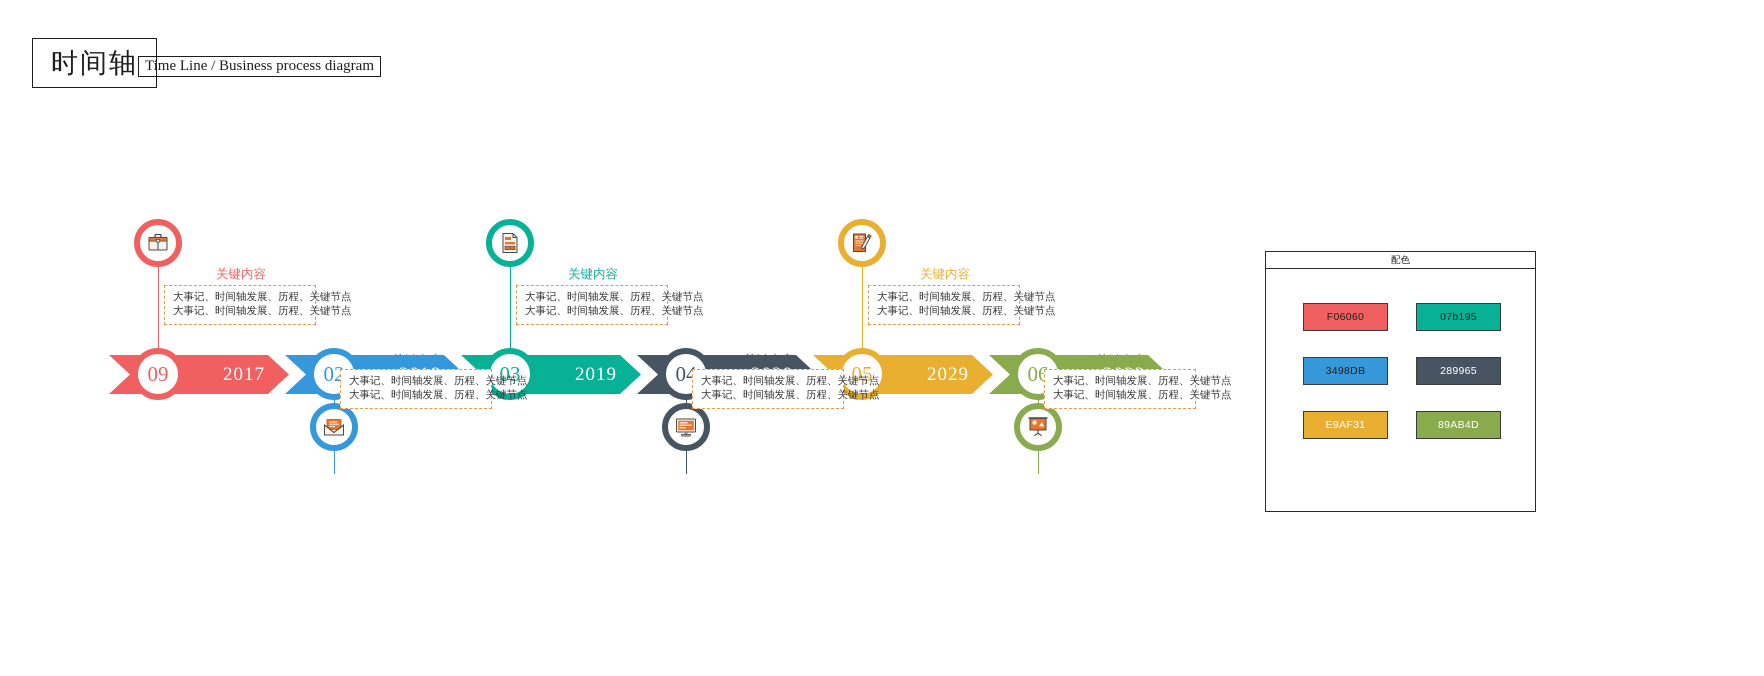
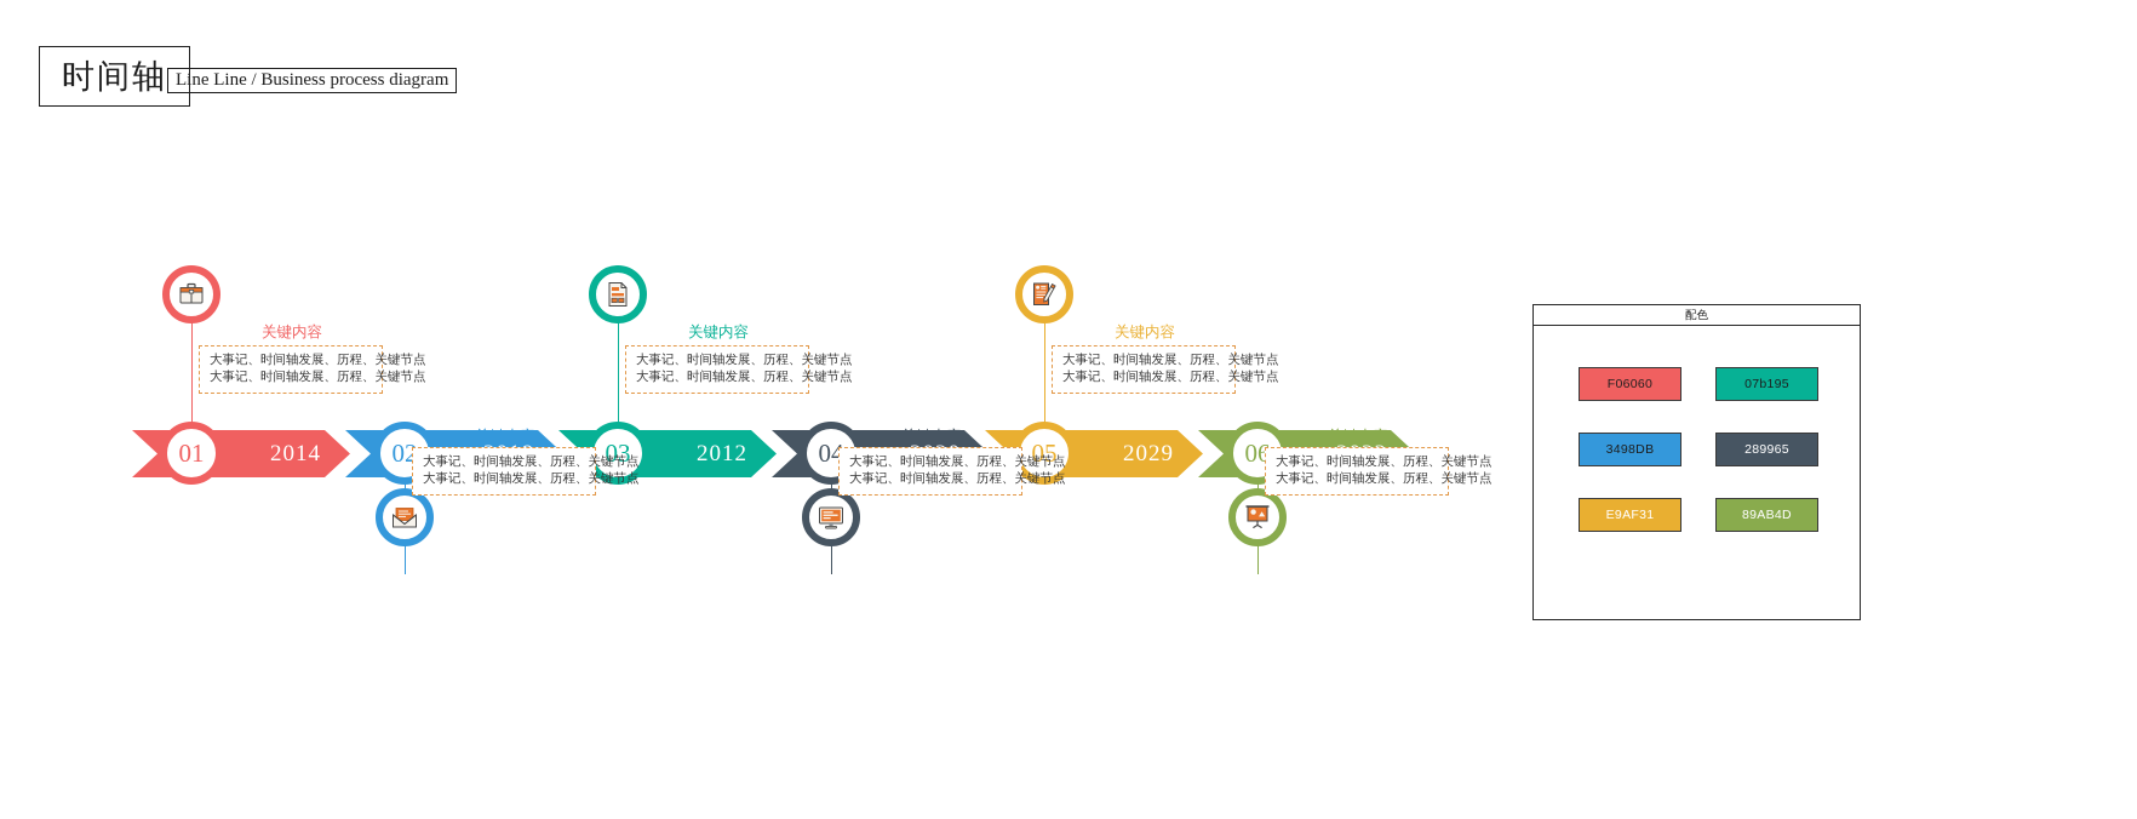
  时间轴
- Time Line / Business process diagram
+ Line Line / Business process diagram
- 2017
+ 2014
- 09
+ 01
  关键内容
  大事记、时间轴发展、历程、关键节点
  大事记、时间轴发展、历程、关键节点
  大事记、时间轴发展、历程、关键节点
  大事记、时间轴发展、历程、关键节点
- 2019
+ 2012
  03
  关键内容
  大事记、时间轴发展、历程、关键节点
  大事记、时间轴发展、历程、关键节点
  大事记、时间轴发展、历程、关键节点
  大事记、时间轴发展、历程、关键节点
  2029
  05
  关键内容
  大事记、时间轴发展、历程、关键节点
  大事记、时间轴发展、历程、关键节点
  大事记、时间轴发展、历程、关键节点
  大事记、时间轴发展、历程、关键节点
  配色
  F06060
  07b195
  3498DB
  289965
  E9AF31
  89AB4D
